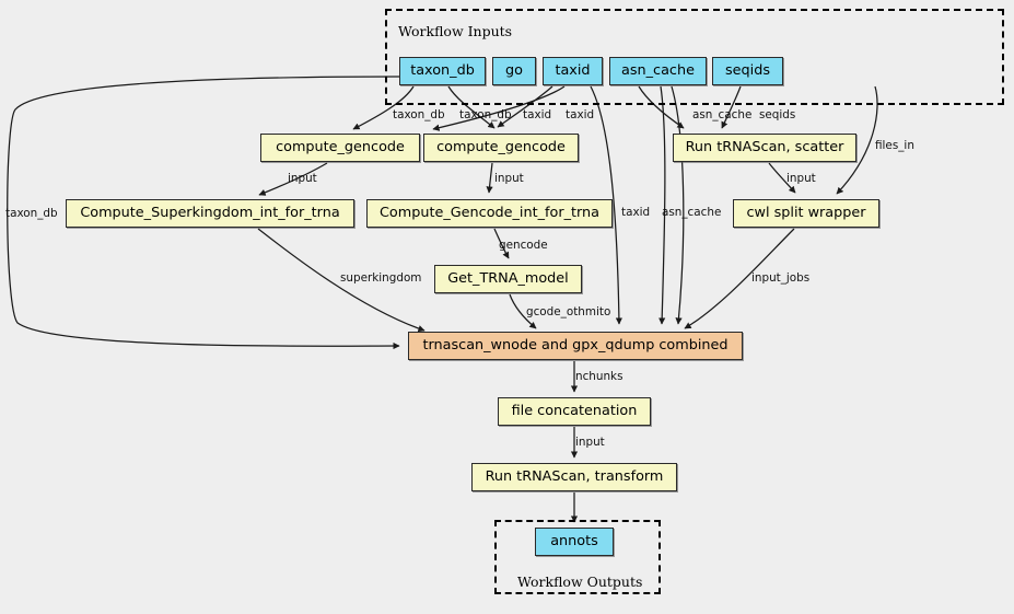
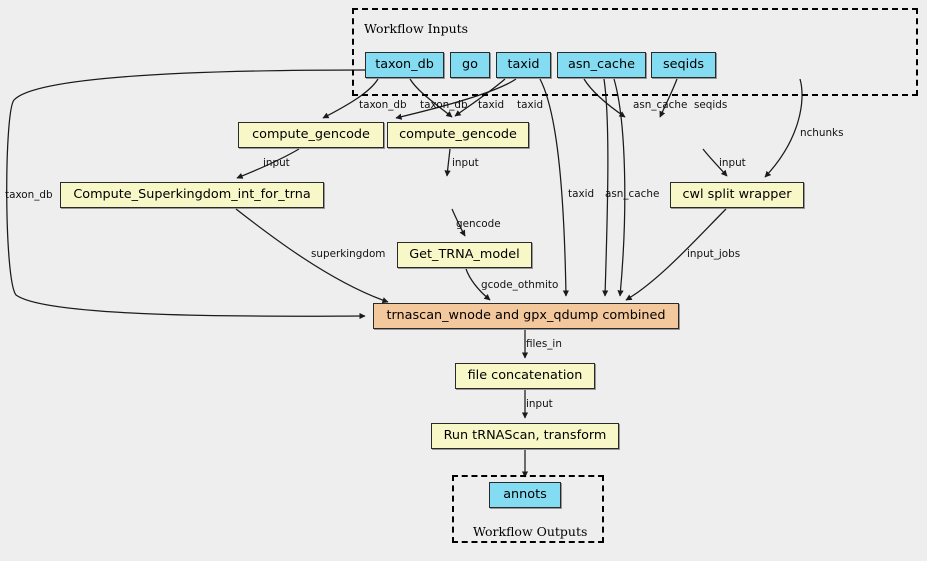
  Workflow Inputs
  Workflow Outputs
  taxon_db
  go
  taxid
  asn_cache
  seqids
  compute_gencode
  compute_gencode
- Run tRNAScan, scatter
  Compute_Superkingdom_int_for_trna
- Compute_Gencode_int_for_trna
  cwl split wrapper
  Get_TRNA_model
  trnascan_wnode and gpx_qdump combined
  file concatenation
  Run tRNAScan, transform
  annots
  taxon_db
  taxon_db
  taxon_db
  taxid
  taxid
  asn_cache
  seqids
  input
  input
  input
- files_in
+ nchunks
  taxid
  asn_cache
  gencode
  superkingdom
  gcode_othmito
  input_jobs
- nchunks
+ files_in
  input
